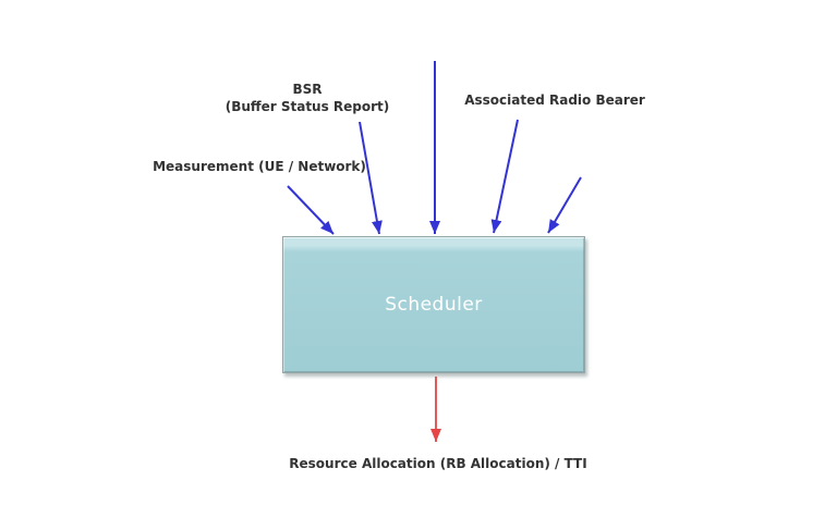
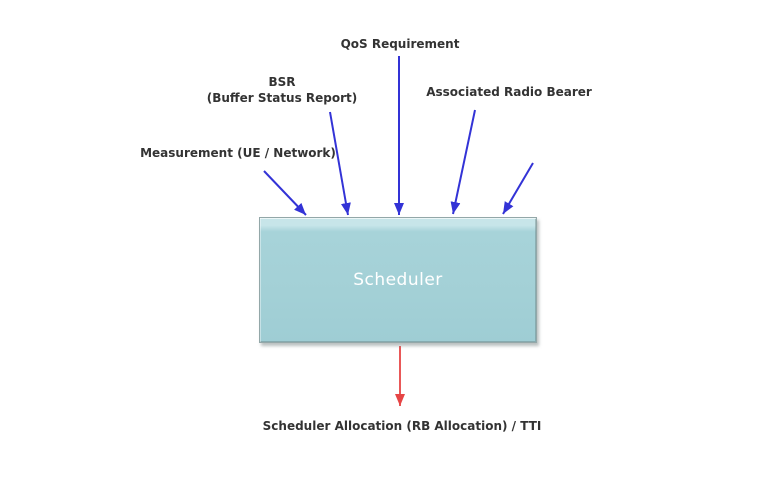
  Measurement (UE / Network)
  BSR
  (Buffer Status Report)
+ QoS Requirement
  Associated Radio Bearer
  Scheduler
- Resource Allocation (RB Allocation) / TTI
+ Scheduler Allocation (RB Allocation) / TTI
